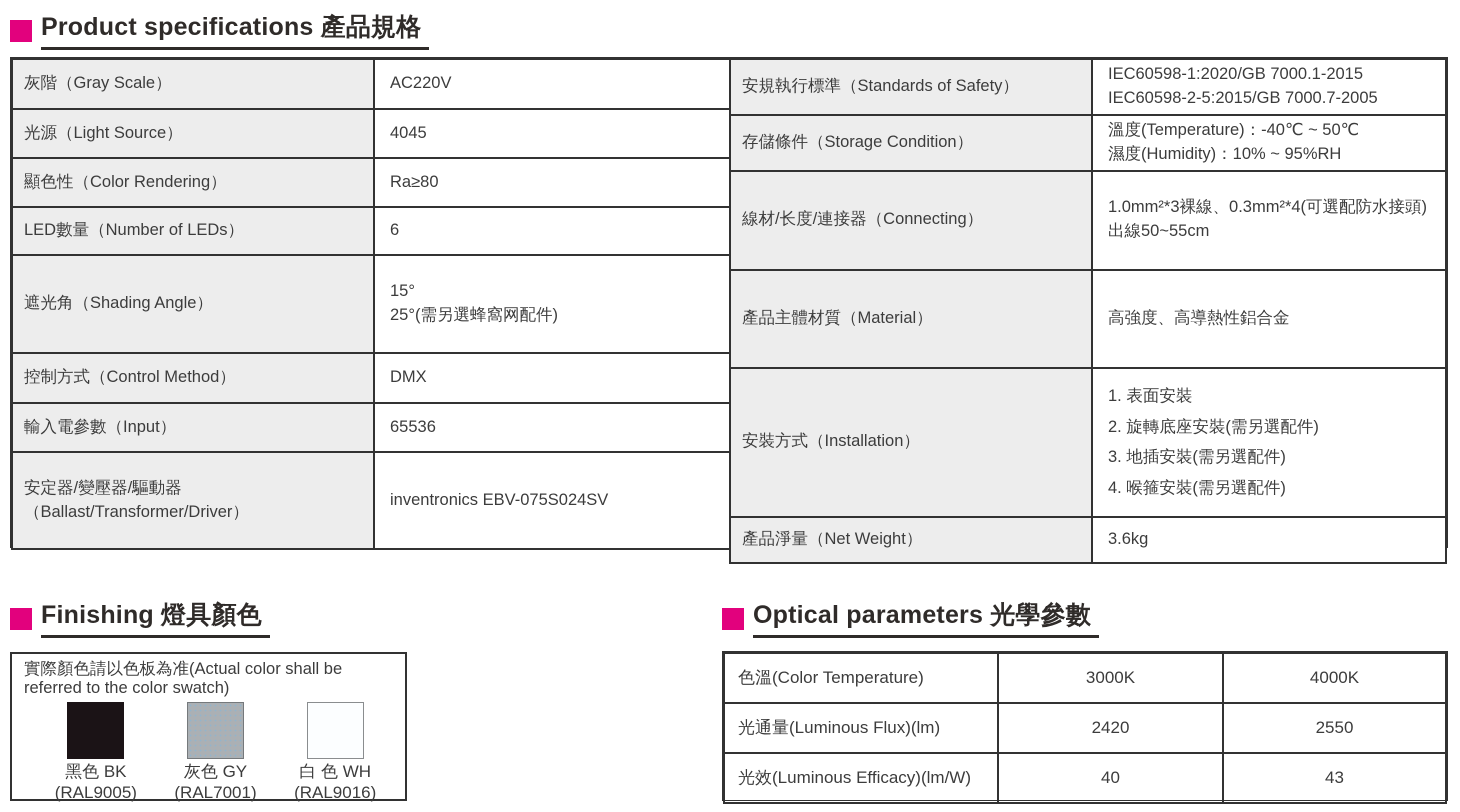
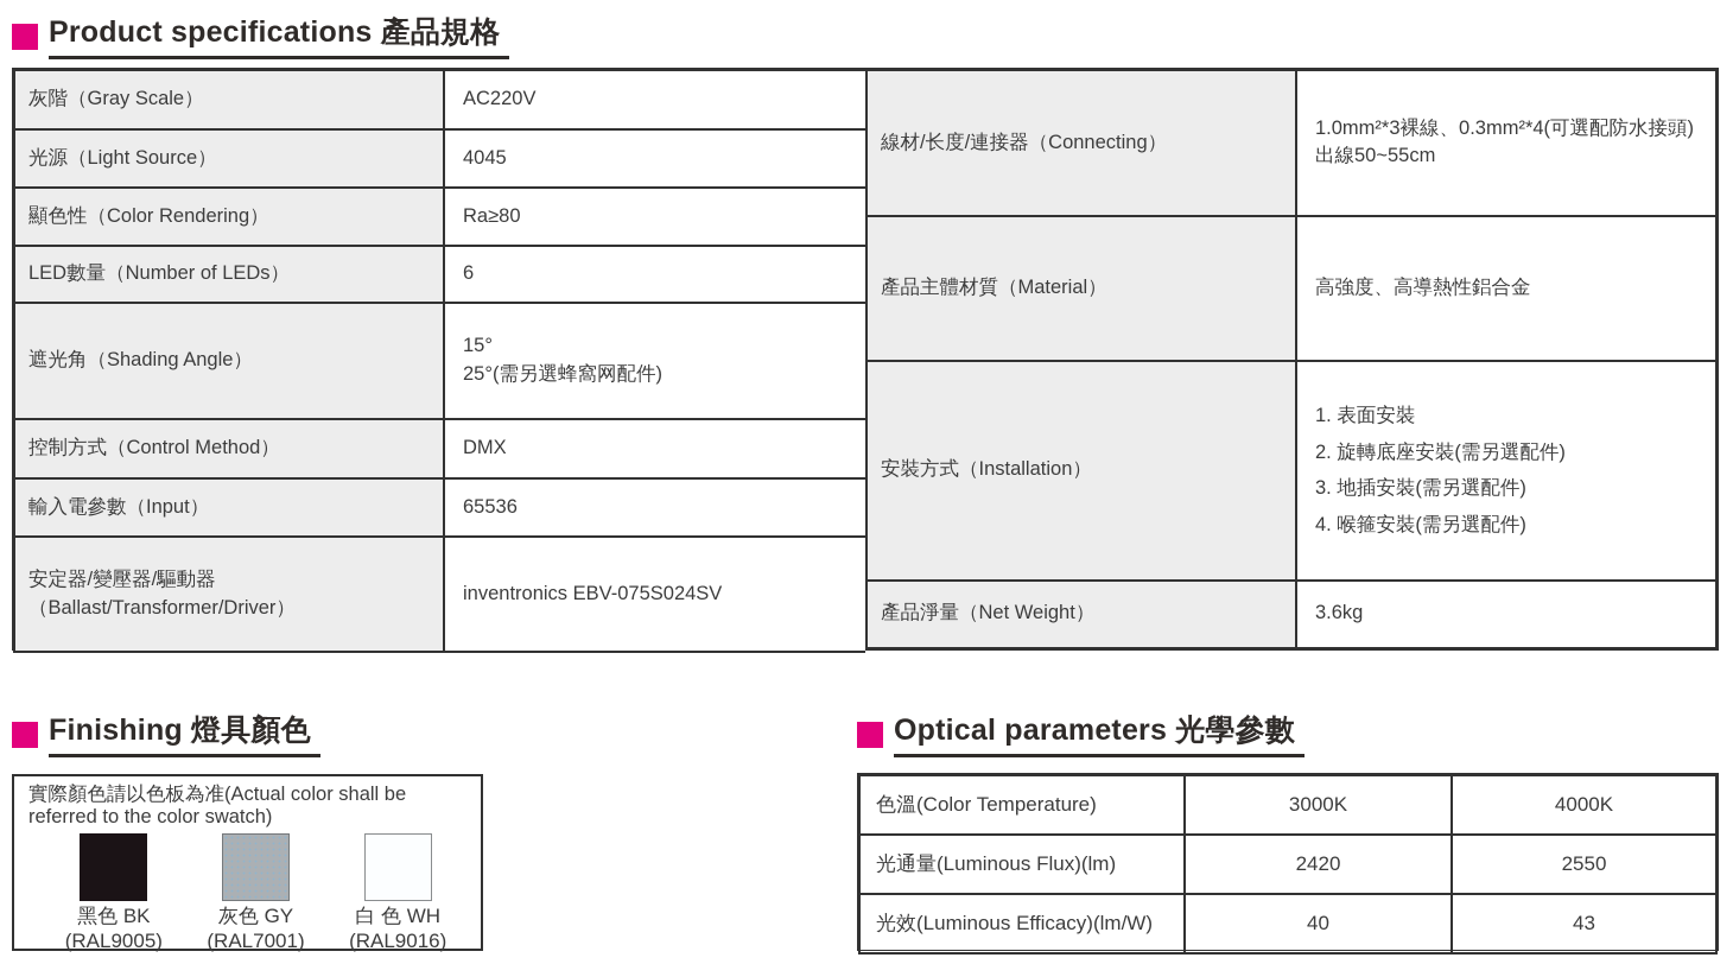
  Product specifications 產品規格
  灰階（Gray Scale）	AC220V
  光源（Light Source）	4045
  顯色性（Color Rendering）	Ra≥80
  LED數量（Number of LEDs）	6
  遮光角（Shading Angle）	15° 25°(需另選蜂窩网配件)
  控制方式（Control Method）	DMX
  輸入電參數（Input）	65536
  安定器/變壓器/驅動器 （Ballast/Transformer/Driver）	inventronics EBV-075S024SV
- 安規執行標準（Standards of Safety）	IEC60598-1:2020/GB 7000.1-2015 IEC60598-2-5:2015/GB 7000.7-2005
- 存儲條件（Storage Condition）	溫度(Temperature)：-40℃ ~ 50℃ 濕度(Humidity)：10% ~ 95%RH
  線材/长度/連接器（Connecting）	1.0mm²*3裸線、0.3mm²*4(可選配防水接頭) 出線50~55cm
  產品主體材質（Material）	高強度、高導熱性鋁合金
  安裝方式（Installation）	1. 表面安裝 2. 旋轉底座安裝(需另選配件) 3. 地插安裝(需另選配件) 4. 喉箍安裝(需另選配件)
  產品淨量（Net Weight）	3.6kg
  Finishing 燈具顏色
  實際顏色請以色板為准(Actual color shall be referred to the color swatch)
  黑色 BK
  (RAL9005)
  灰色 GY
  (RAL7001)
  白 色 WH
  (RAL9016)
  Optical parameters 光學參數
  色溫(Color Temperature)	3000K	4000K
  光通量(Luminous Flux)(lm)	2420	2550
  光效(Luminous Efficacy)(lm/W)	40	43
